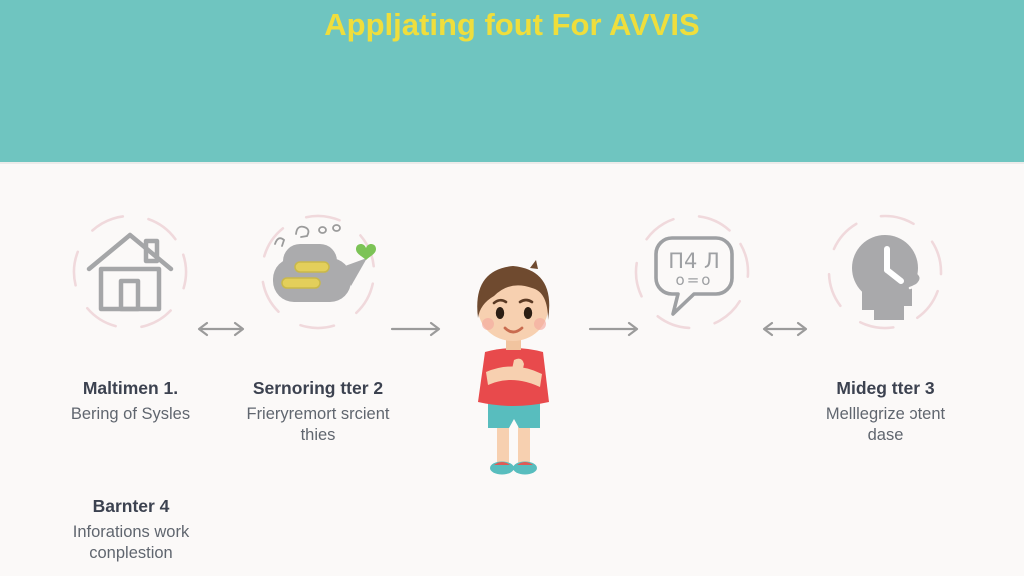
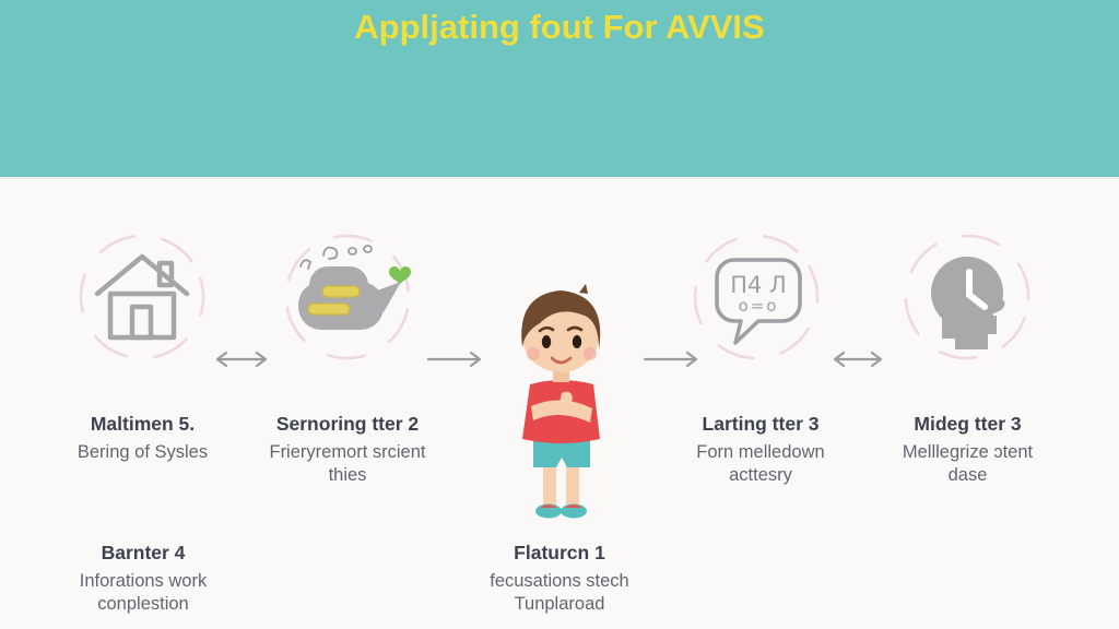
  Appljating fout For AVVIS
  Π4 Л
  o=o
- Maltimen 1.
+ Maltimen 5.
  Bering of Sysles
  Sernoring tter 2
  Frieryremort srcient thies
+ Larting tter 3
+ Forn melledown acttesry
  Mideg tter 3
  Melllegrize ɔtent dase
  Barnter 4
  Inforations work conplestion
+ Flaturcn 1
+ fecusations stech Tunplaroad
